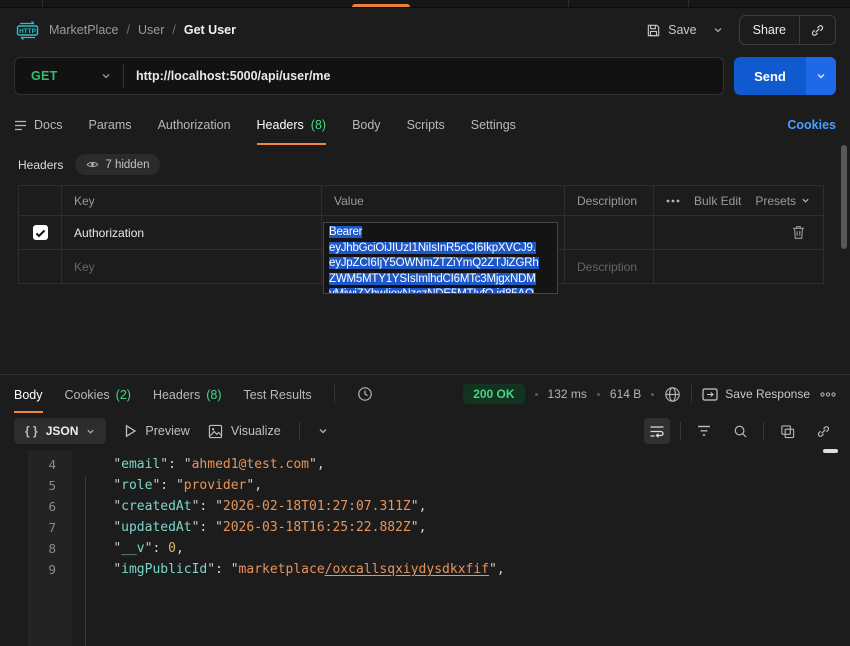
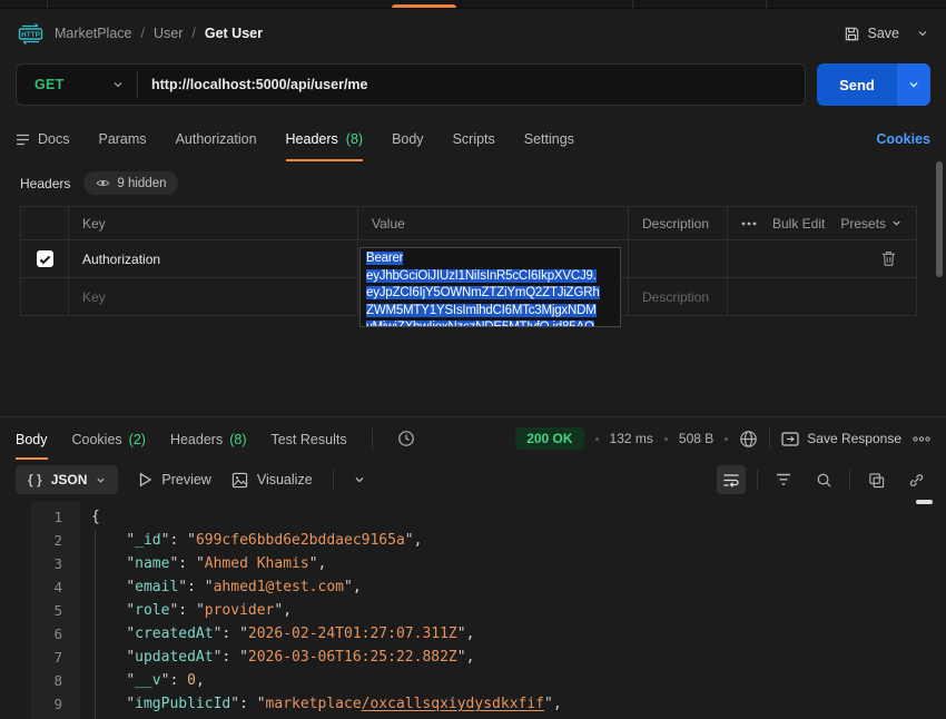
  MarketPlace
  /
  User
  /
  Get User
  Save
- Share
  GET
  http://localhost:5000/api/user/me
  Send
  Docs
  Params
  Authorization
  Headers
  (8)
  Body
  Scripts
  Settings
  Cookies
  Headers
- 7 hidden
+ 9 hidden
  Key
  Value
  Description
  Bulk Edit
  Presets
  Authorization
  Key
  Description
  Bearer
  eyJhbGciOiJIUzI1NiIsInR5cCI6IkpXVCJ9.
  eyJpZCI6IjY5OWNmZTZiYmQ2ZTJiZGRh
  ZWM5MTY1YSIsImlhdCI6MTc3MjgxNDM
  Body
  Cookies
  (2)
  Headers
  (8)
  Test Results
  200 OK
  132 ms
- 614 B
+ 508 B
  Save Response
  { }
  JSON
  Preview
  Visualize
+ 1
+ {
+ 2
+ "_id": "699cfe6bbd6e2bddaec9165a",
+ 3
+ "name": "Ahmed Khamis",
  4
  "email": "ahmed1@test.com",
  5
  "role": "provider",
  6
- "createdAt": "2026-02-18T01:27:07.311Z",
+ "createdAt": "2026-02-24T01:27:07.311Z",
  7
- "updatedAt": "2026-03-18T16:25:22.882Z",
+ "updatedAt": "2026-03-06T16:25:22.882Z",
  8
  "__v": 0,
  9
  "imgPublicId": "marketplace/oxcallsqxiydysdkxfif",
